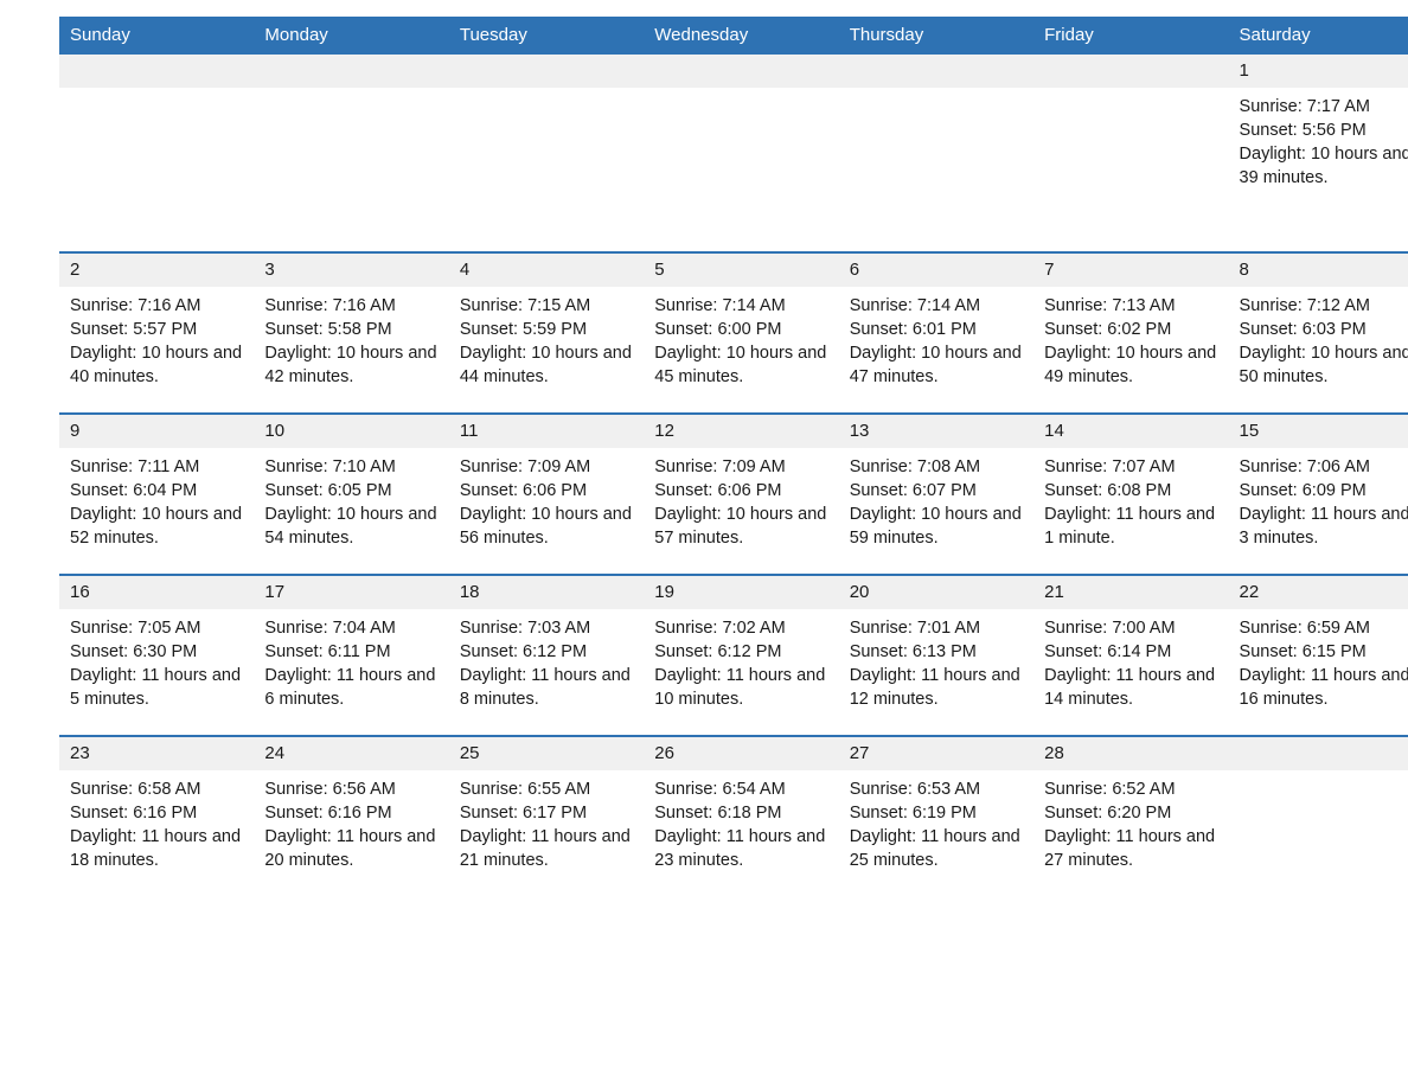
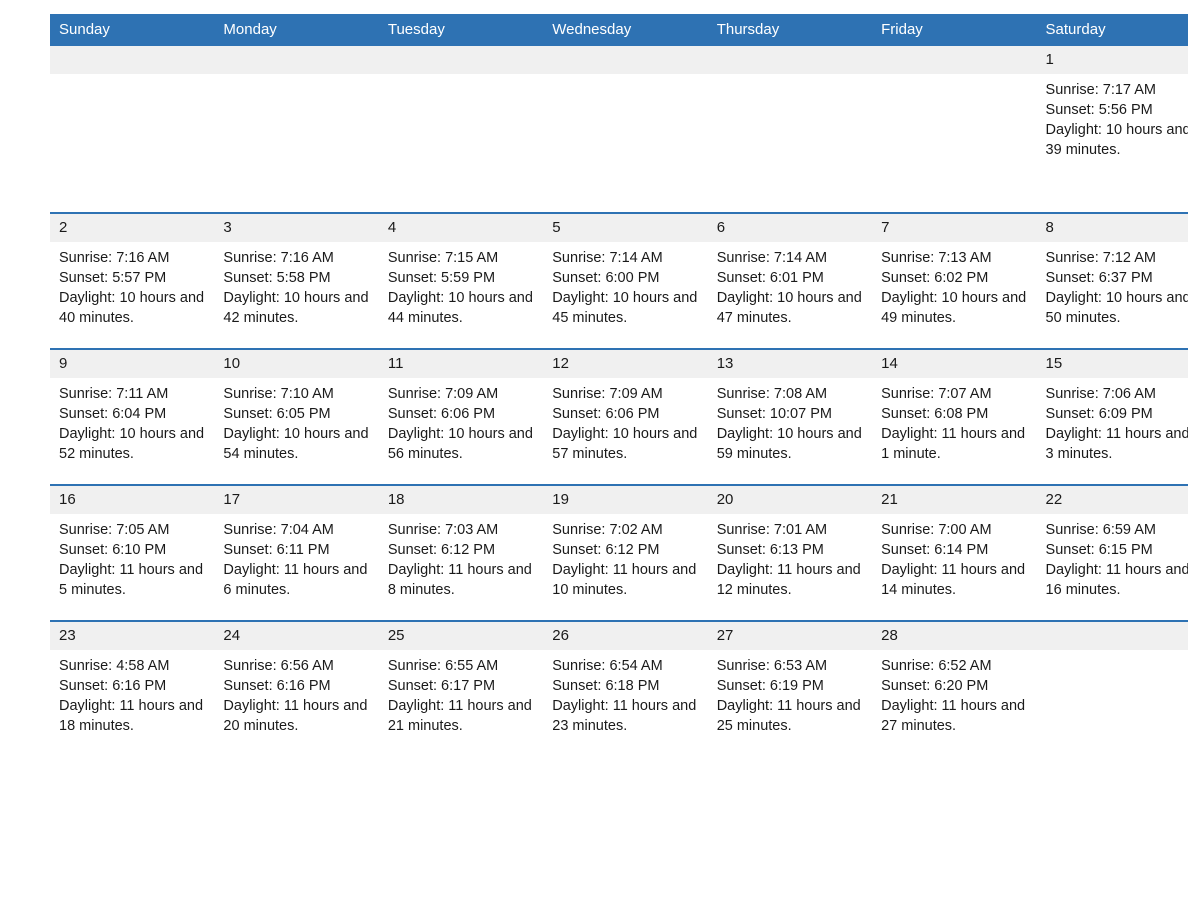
  Sunday	Monday	Tuesday	Wednesday	Thursday	Friday	Saturday
  						1 Sunrise: 7:17 AM Sunset: 5:56 PM Daylight: 10 hours and 39 minutes.
- 2 Sunrise: 7:16 AM Sunset: 5:57 PM Daylight: 10 hours and 40 minutes.	3 Sunrise: 7:16 AM Sunset: 5:58 PM Daylight: 10 hours and 42 minutes.	4 Sunrise: 7:15 AM Sunset: 5:59 PM Daylight: 10 hours and 44 minutes.	5 Sunrise: 7:14 AM Sunset: 6:00 PM Daylight: 10 hours and 45 minutes.	6 Sunrise: 7:14 AM Sunset: 6:01 PM Daylight: 10 hours and 47 minutes.	7 Sunrise: 7:13 AM Sunset: 6:02 PM Daylight: 10 hours and 49 minutes.	8 Sunrise: 7:12 AM Sunset: 6:03 PM Daylight: 10 hours and 50 minutes.
+ 2 Sunrise: 7:16 AM Sunset: 5:57 PM Daylight: 10 hours and 40 minutes.	3 Sunrise: 7:16 AM Sunset: 5:58 PM Daylight: 10 hours and 42 minutes.	4 Sunrise: 7:15 AM Sunset: 5:59 PM Daylight: 10 hours and 44 minutes.	5 Sunrise: 7:14 AM Sunset: 6:00 PM Daylight: 10 hours and 45 minutes.	6 Sunrise: 7:14 AM Sunset: 6:01 PM Daylight: 10 hours and 47 minutes.	7 Sunrise: 7:13 AM Sunset: 6:02 PM Daylight: 10 hours and 49 minutes.	8 Sunrise: 7:12 AM Sunset: 6:37 PM Daylight: 10 hours and 50 minutes.
- 9 Sunrise: 7:11 AM Sunset: 6:04 PM Daylight: 10 hours and 52 minutes.	10 Sunrise: 7:10 AM Sunset: 6:05 PM Daylight: 10 hours and 54 minutes.	11 Sunrise: 7:09 AM Sunset: 6:06 PM Daylight: 10 hours and 56 minutes.	12 Sunrise: 7:09 AM Sunset: 6:06 PM Daylight: 10 hours and 57 minutes.	13 Sunrise: 7:08 AM Sunset: 6:07 PM Daylight: 10 hours and 59 minutes.	14 Sunrise: 7:07 AM Sunset: 6:08 PM Daylight: 11 hours and 1 minute.	15 Sunrise: 7:06 AM Sunset: 6:09 PM Daylight: 11 hours and 3 minutes.
+ 9 Sunrise: 7:11 AM Sunset: 6:04 PM Daylight: 10 hours and 52 minutes.	10 Sunrise: 7:10 AM Sunset: 6:05 PM Daylight: 10 hours and 54 minutes.	11 Sunrise: 7:09 AM Sunset: 6:06 PM Daylight: 10 hours and 56 minutes.	12 Sunrise: 7:09 AM Sunset: 6:06 PM Daylight: 10 hours and 57 minutes.	13 Sunrise: 7:08 AM Sunset: 10:07 PM Daylight: 10 hours and 59 minutes.	14 Sunrise: 7:07 AM Sunset: 6:08 PM Daylight: 11 hours and 1 minute.	15 Sunrise: 7:06 AM Sunset: 6:09 PM Daylight: 11 hours and 3 minutes.
- 16 Sunrise: 7:05 AM Sunset: 6:30 PM Daylight: 11 hours and 5 minutes.	17 Sunrise: 7:04 AM Sunset: 6:11 PM Daylight: 11 hours and 6 minutes.	18 Sunrise: 7:03 AM Sunset: 6:12 PM Daylight: 11 hours and 8 minutes.	19 Sunrise: 7:02 AM Sunset: 6:12 PM Daylight: 11 hours and 10 minutes.	20 Sunrise: 7:01 AM Sunset: 6:13 PM Daylight: 11 hours and 12 minutes.	21 Sunrise: 7:00 AM Sunset: 6:14 PM Daylight: 11 hours and 14 minutes.	22 Sunrise: 6:59 AM Sunset: 6:15 PM Daylight: 11 hours and 16 minutes.
+ 16 Sunrise: 7:05 AM Sunset: 6:10 PM Daylight: 11 hours and 5 minutes.	17 Sunrise: 7:04 AM Sunset: 6:11 PM Daylight: 11 hours and 6 minutes.	18 Sunrise: 7:03 AM Sunset: 6:12 PM Daylight: 11 hours and 8 minutes.	19 Sunrise: 7:02 AM Sunset: 6:12 PM Daylight: 11 hours and 10 minutes.	20 Sunrise: 7:01 AM Sunset: 6:13 PM Daylight: 11 hours and 12 minutes.	21 Sunrise: 7:00 AM Sunset: 6:14 PM Daylight: 11 hours and 14 minutes.	22 Sunrise: 6:59 AM Sunset: 6:15 PM Daylight: 11 hours and 16 minutes.
- 23 Sunrise: 6:58 AM Sunset: 6:16 PM Daylight: 11 hours and 18 minutes.	24 Sunrise: 6:56 AM Sunset: 6:16 PM Daylight: 11 hours and 20 minutes.	25 Sunrise: 6:55 AM Sunset: 6:17 PM Daylight: 11 hours and 21 minutes.	26 Sunrise: 6:54 AM Sunset: 6:18 PM Daylight: 11 hours and 23 minutes.	27 Sunrise: 6:53 AM Sunset: 6:19 PM Daylight: 11 hours and 25 minutes.	28 Sunrise: 6:52 AM Sunset: 6:20 PM Daylight: 11 hours and 27 minutes.
+ 23 Sunrise: 4:58 AM Sunset: 6:16 PM Daylight: 11 hours and 18 minutes.	24 Sunrise: 6:56 AM Sunset: 6:16 PM Daylight: 11 hours and 20 minutes.	25 Sunrise: 6:55 AM Sunset: 6:17 PM Daylight: 11 hours and 21 minutes.	26 Sunrise: 6:54 AM Sunset: 6:18 PM Daylight: 11 hours and 23 minutes.	27 Sunrise: 6:53 AM Sunset: 6:19 PM Daylight: 11 hours and 25 minutes.	28 Sunrise: 6:52 AM Sunset: 6:20 PM Daylight: 11 hours and 27 minutes.
